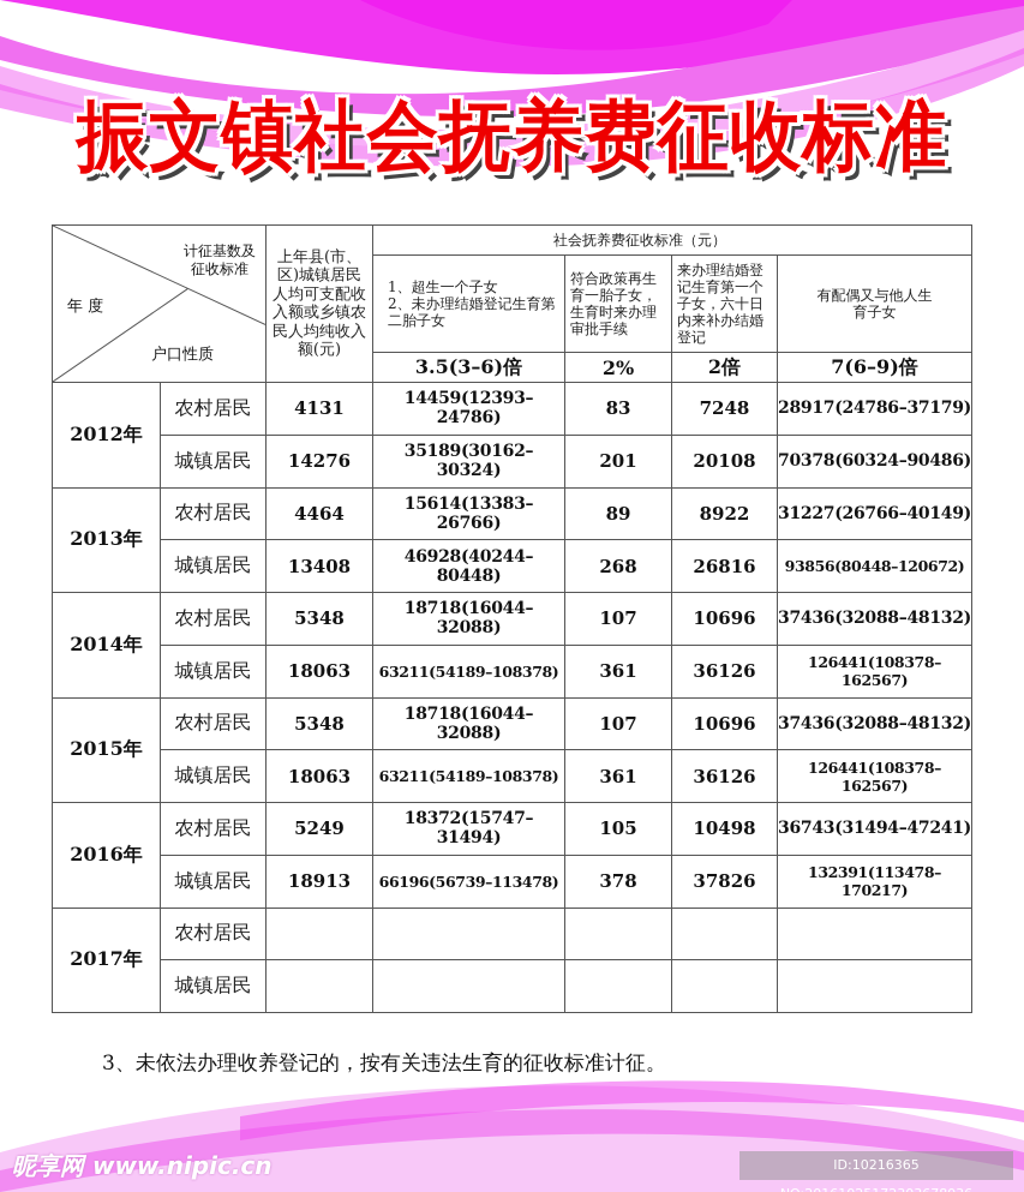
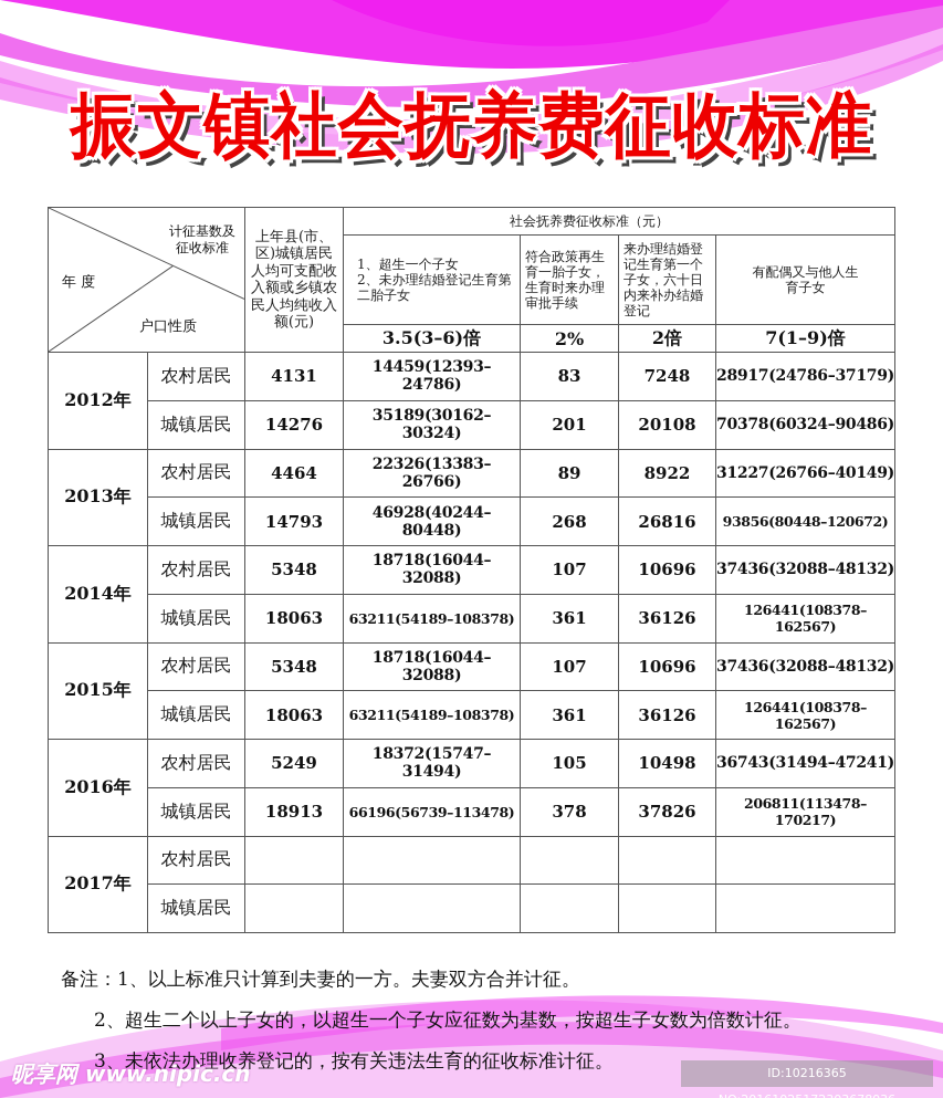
  振文镇社会抚养费征收标准
  计征基数及 征收标准 年 度 户口性质	上年县(市、区)城镇居民人均可支配收入额或乡镇农民人均纯收入额(元)	社会抚养费征收标准（元）
  1、超生一个子女 2、未办理结婚登记生育第二胎子女	符合政策再生育一胎子女，生育时来办理审批手续	来办理结婚登记生育第一个子女，六十日内来补办结婚登记	有配偶又与他人生育子女
- 3.5(3–6)倍	2%	2倍	7(6–9)倍
+ 3.5(3–6)倍	2%	2倍	7(1–9)倍
  2012年	农村居民	4131	14459(12393–24786)	83	7248	28917(24786–37179)
  城镇居民	14276	35189(30162–30324)	201	20108	70378(60324–90486)
- 2013年	农村居民	4464	15614(13383–26766)	89	8922	31227(26766–40149)
+ 2013年	农村居民	4464	22326(13383–26766)	89	8922	31227(26766–40149)
- 城镇居民	13408	46928(40244–80448)	268	26816	93856(80448–120672)
+ 城镇居民	14793	46928(40244–80448)	268	26816	93856(80448–120672)
  2014年	农村居民	5348	18718(16044–32088)	107	10696	37436(32088–48132)
  城镇居民	18063	63211(54189–108378)	361	36126	126441(108378–162567)
  2015年	农村居民	5348	18718(16044–32088)	107	10696	37436(32088–48132)
  城镇居民	18063	63211(54189–108378)	361	36126	126441(108378–162567)
  2016年	农村居民	5249	18372(15747–31494)	105	10498	36743(31494–47241)
- 城镇居民	18913	66196(56739–113478)	378	37826	132391(113478–170217)
+ 城镇居民	18913	66196(56739–113478)	378	37826	206811(113478–170217)
  2017年	农村居民
  城镇居民
+ 备注：1、以上标准只计算到夫妻的一方。夫妻双方合并计征。
+ 2、超生二个以上子女的，以超生一个子女应征数为基数，按超生子女数为倍数计征。
  3、未依法办理收养登记的，按有关违法生育的征收标准计征。
  昵享网 www.nipic.cn
